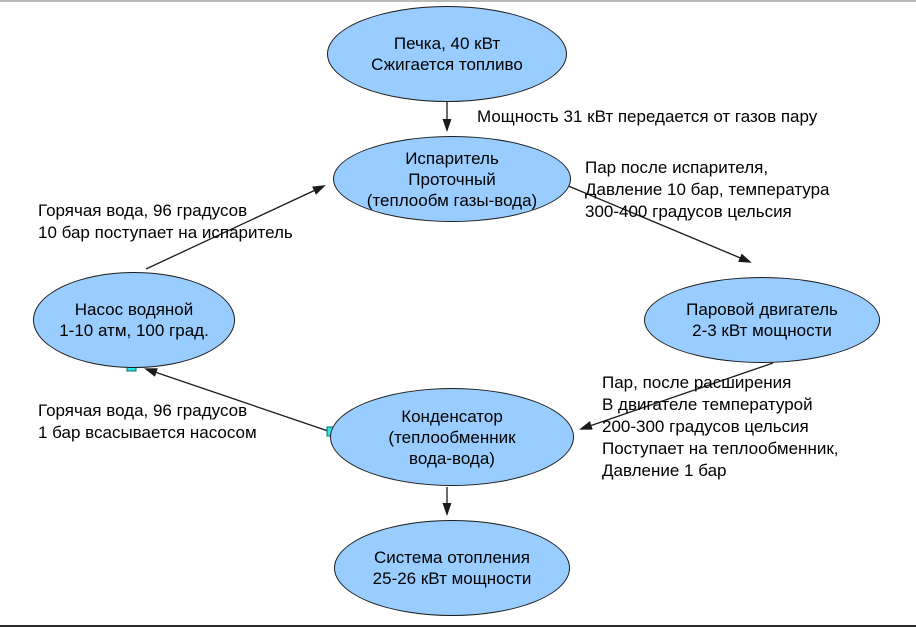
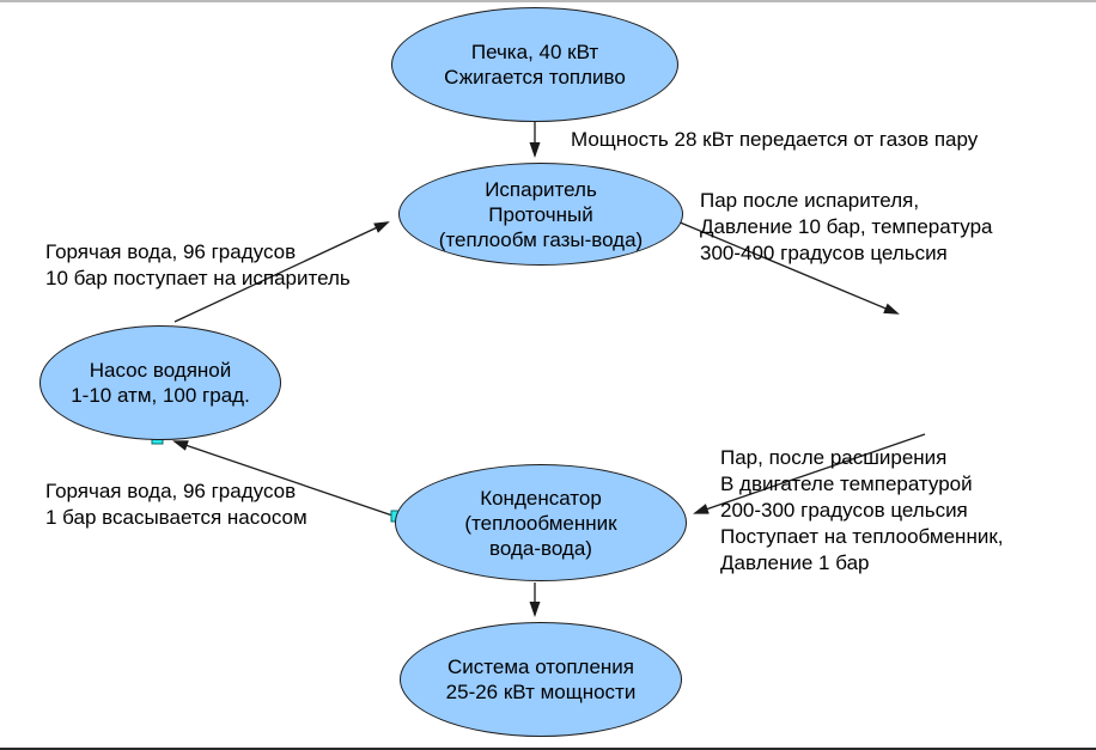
  Печка, 40 кВт
  Сжигается топливо
  Испаритель
  Проточный
  (теплообм газы-вода)
- Паровой двигатель
- 2-3 кВт мощности
  Насос водяной
  1-10 атм, 100 град.
  Конденсатор
  (теплообменник
  вода-вода)
  Система отопления
  25-26 кВт мощности
- Мощность 31 кВт передается от газов пару
+ Мощность 28 кВт передается от газов пару
  Пар после испарителя,
  Давление 10 бар, температура
  300-400 градусов цельсия
  Горячая вода, 96 градусов
  10 бар поступает на испаритель
  Пар, после расширения
  В двигателе температурой
  200-300 градусов цельсия
  Поступает на теплообменник,
  Давление 1 бар
  Горячая вода, 96 градусов
  1 бар всасывается насосом
